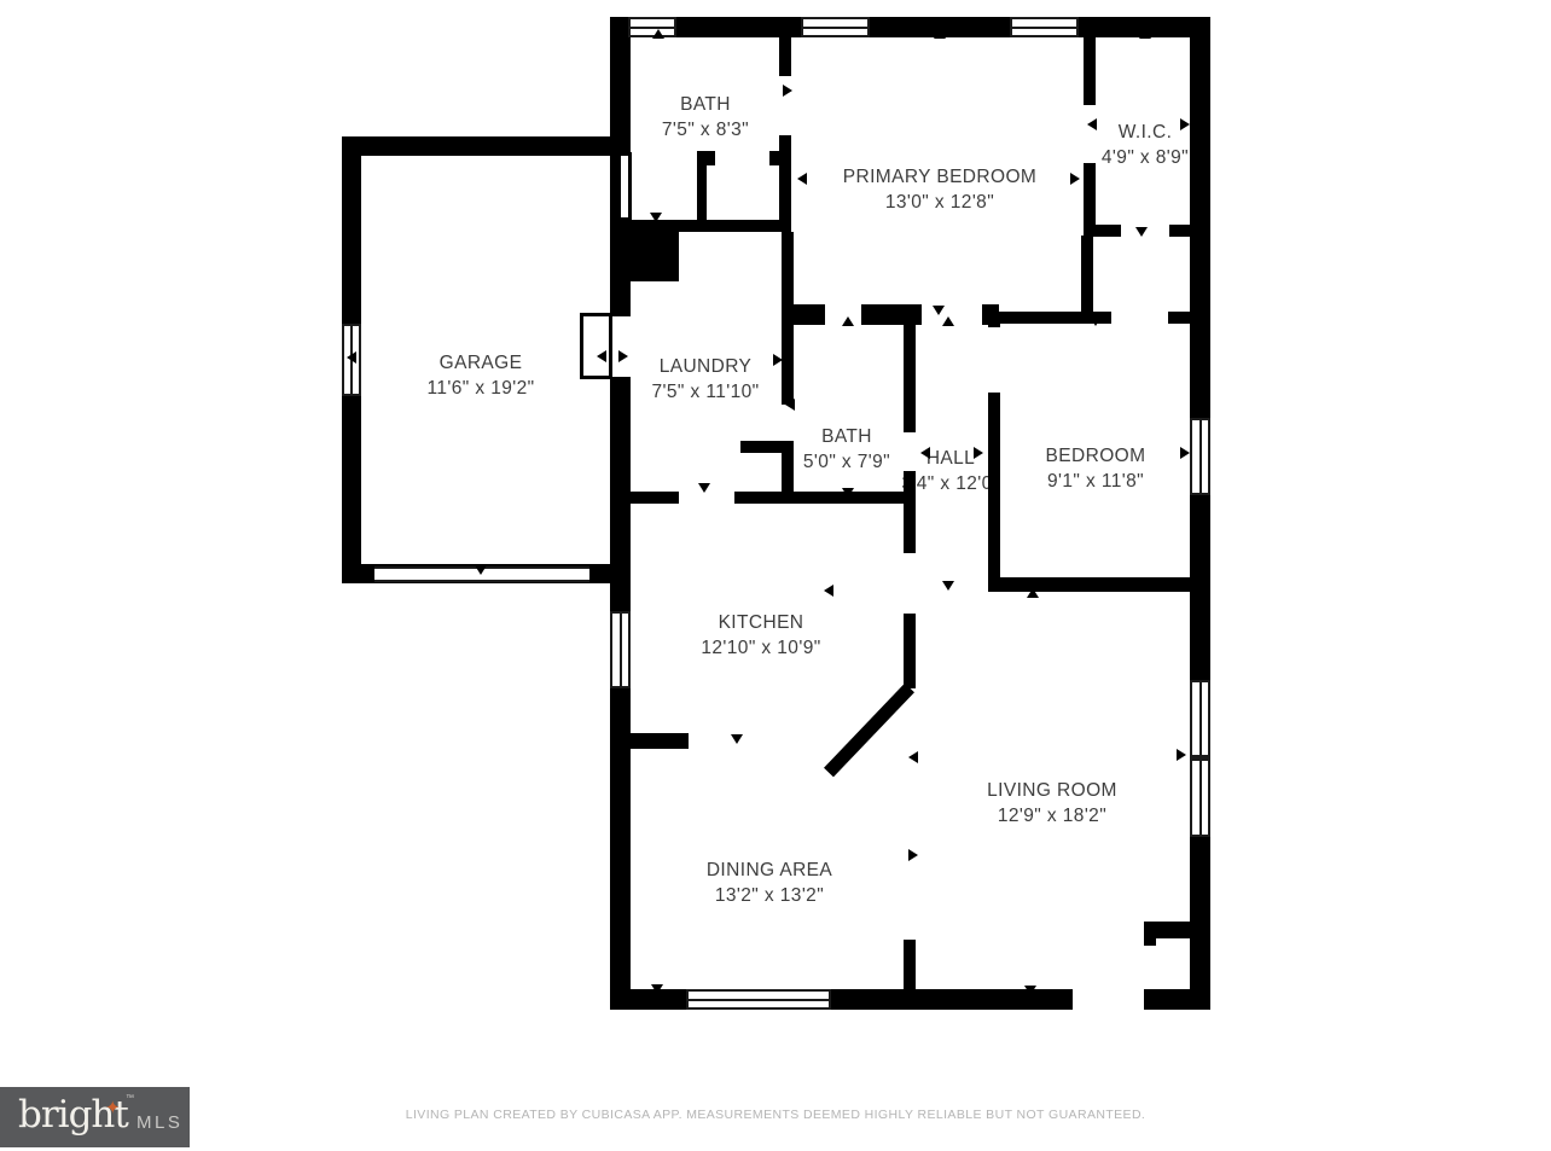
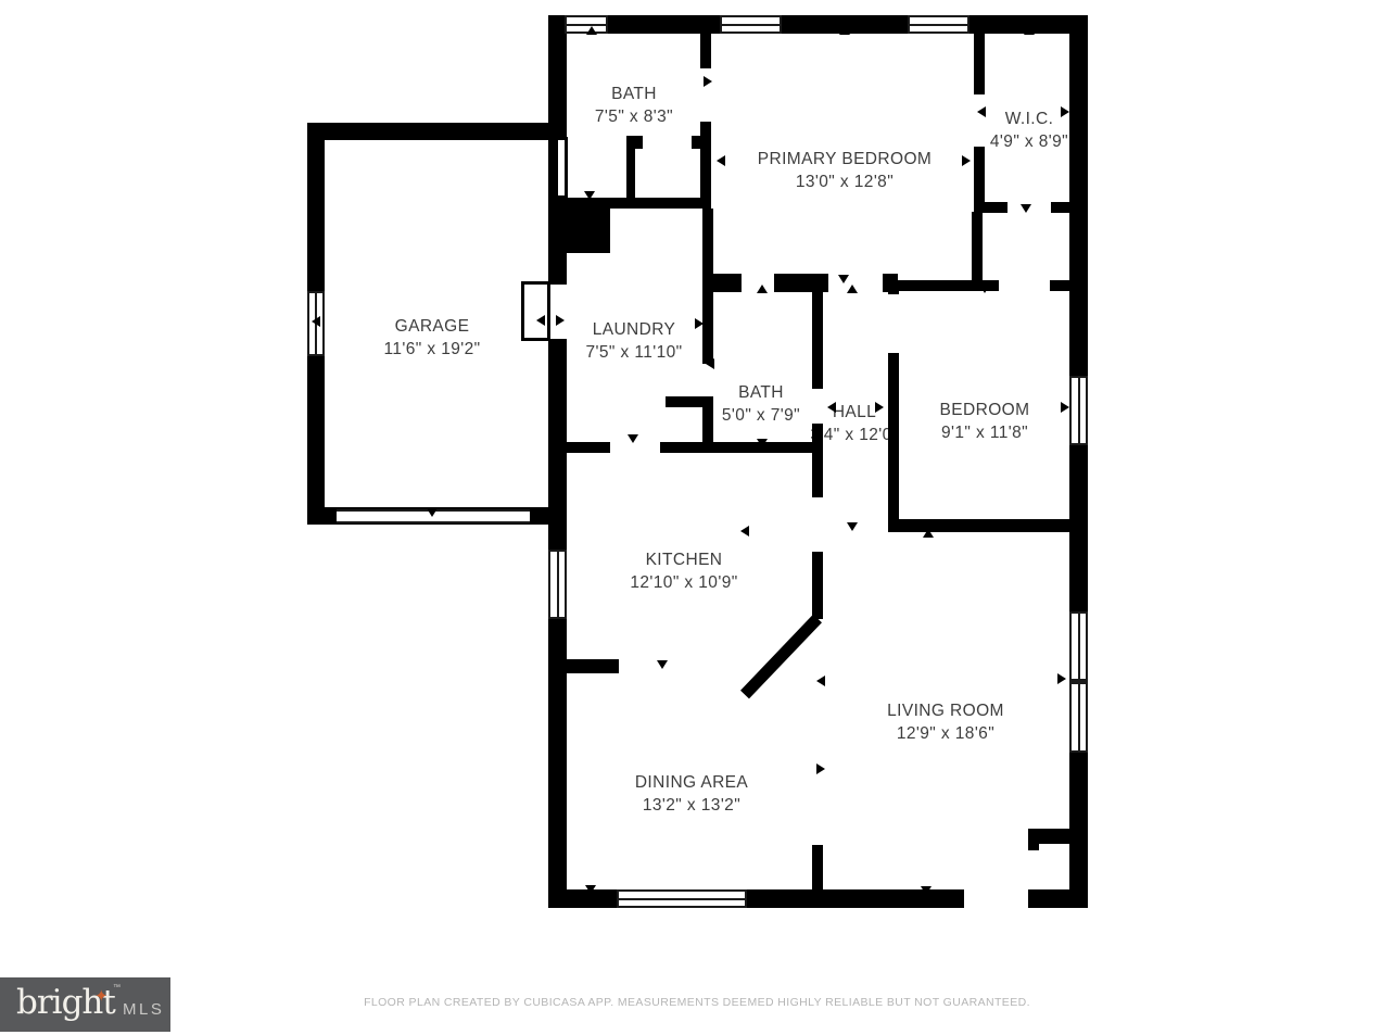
  BATH
  7'5" x 8'3"
  PRIMARY BEDROOM
  13'0" x 12'8"
  W.I.C.
  4'9" x 8'9"
  GARAGE
  11'6" x 19'2"
  LAUNDRY
  7'5" x 11'10"
  BATH
  5'0" x 7'9"
  HALL
  BEDROOM
  9'1" x 11'8"
  KITCHEN
  12'10" x 10'9"
  LIVING ROOM
- 12'9" x 18'2"
+ 12'9" x 18'6"
  DINING AREA
  13'2" x 13'2"
  bright
  ✦
  MLS
- LIVING PLAN CREATED BY CUBICASA APP. MEASUREMENTS DEEMED HIGHLY RELIABLE BUT NOT GUARANTEED.
+ FLOOR PLAN CREATED BY CUBICASA APP. MEASUREMENTS DEEMED HIGHLY RELIABLE BUT NOT GUARANTEED.
